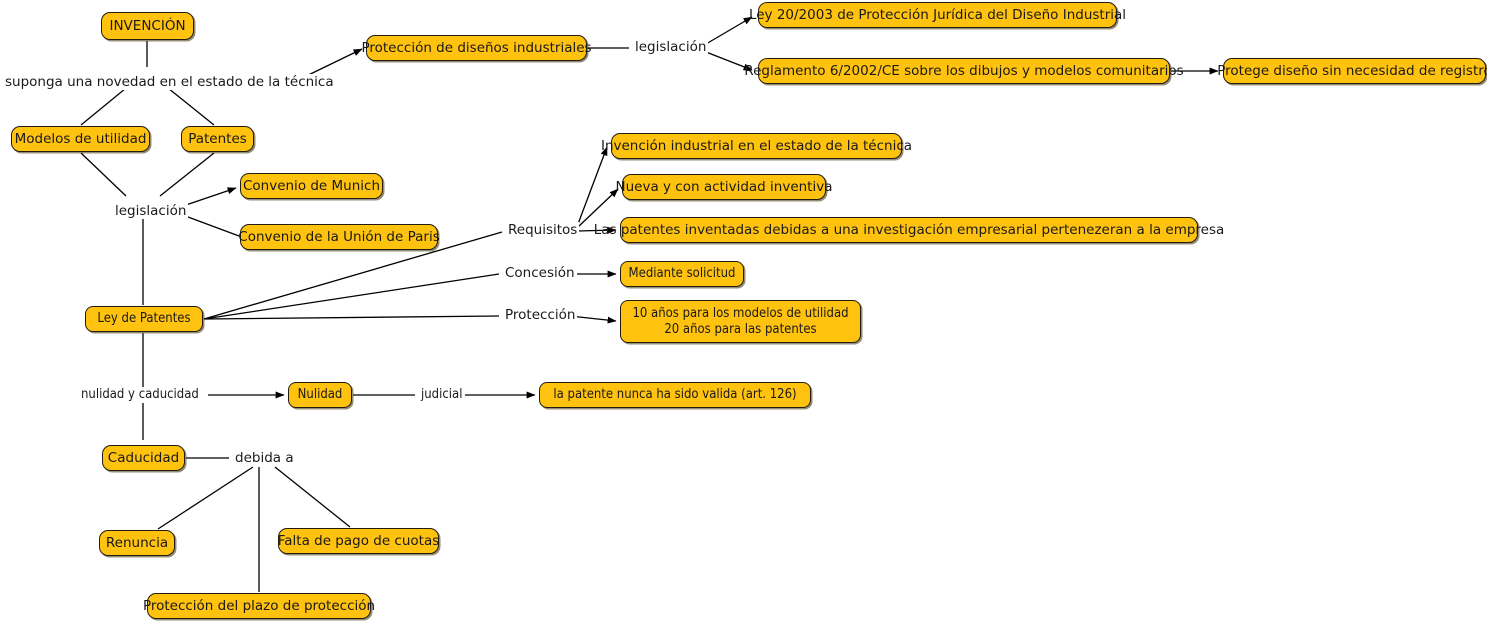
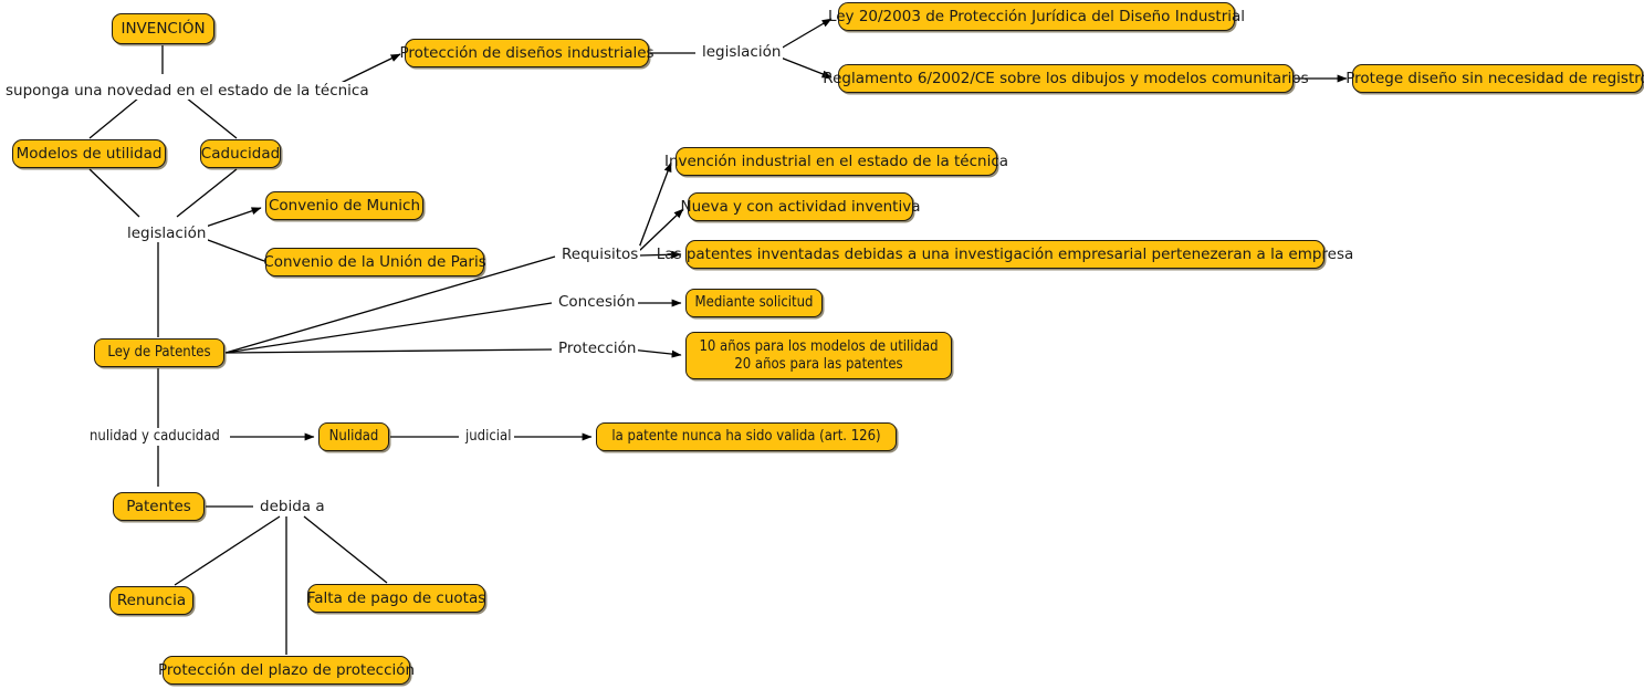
  INVENCIÓN
  Protección de diseños industriales
  Ley 20/2003 de Protección Jurídica del Diseño Industrial
  Reglamento 6/2002/CE sobre los dibujos y modelos comunitarios
  Protege diseño sin necesidad de registr
  Modelos de utilidad
- Patentes
+ Caducidad
  Convenio de Munich
  Convenio de la Unión de Paris
  Invención industrial en el estado de la técnica
  Nueva y con actividad inventiva
  Las patentes inventadas debidas a una investigación empresarial pertenezeran a la empresa
  Mediante solicitud
  10 años para los modelos de utilidad
  20 años para las patentes
  Ley de Patentes
  Nulidad
  la patente nunca ha sido valida (art. 126)
- Caducidad
+ Patentes
  Renuncia
  Falta de pago de cuotas
  Protección del plazo de protección
  suponga una novedad en el estado de la técnica
  legislación
  legislación
  Requisitos
  Concesión
  Protección
  nulidad y caducidad
  judicial
  debida a
